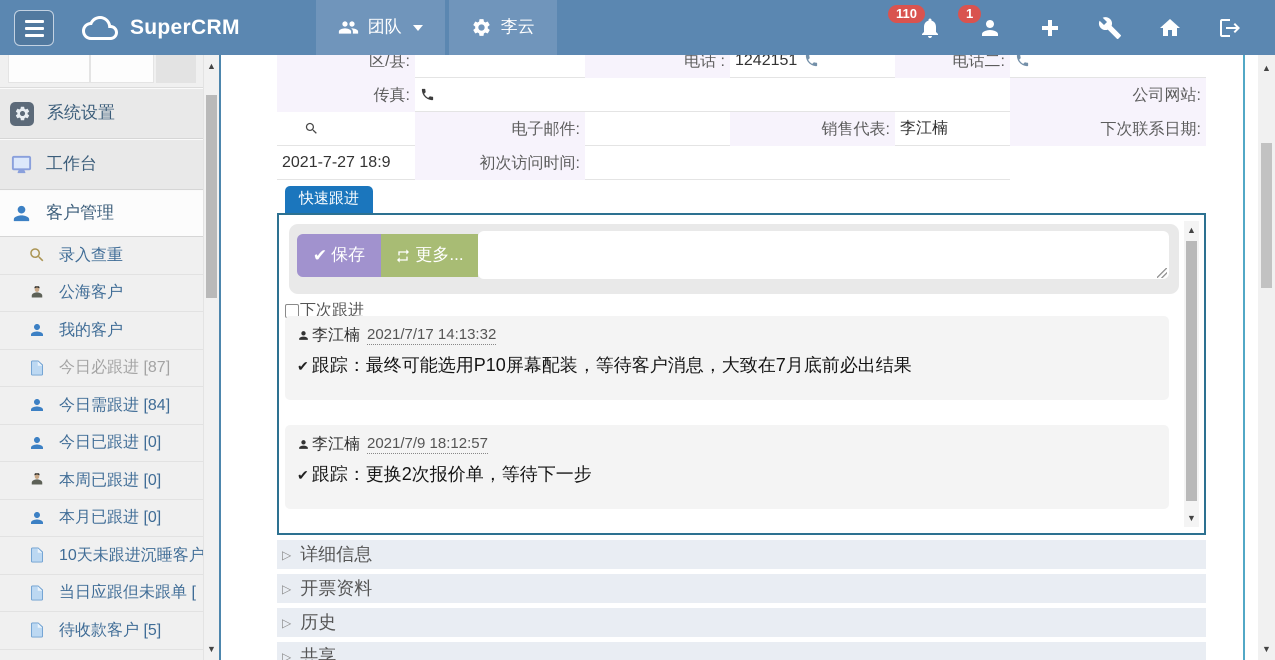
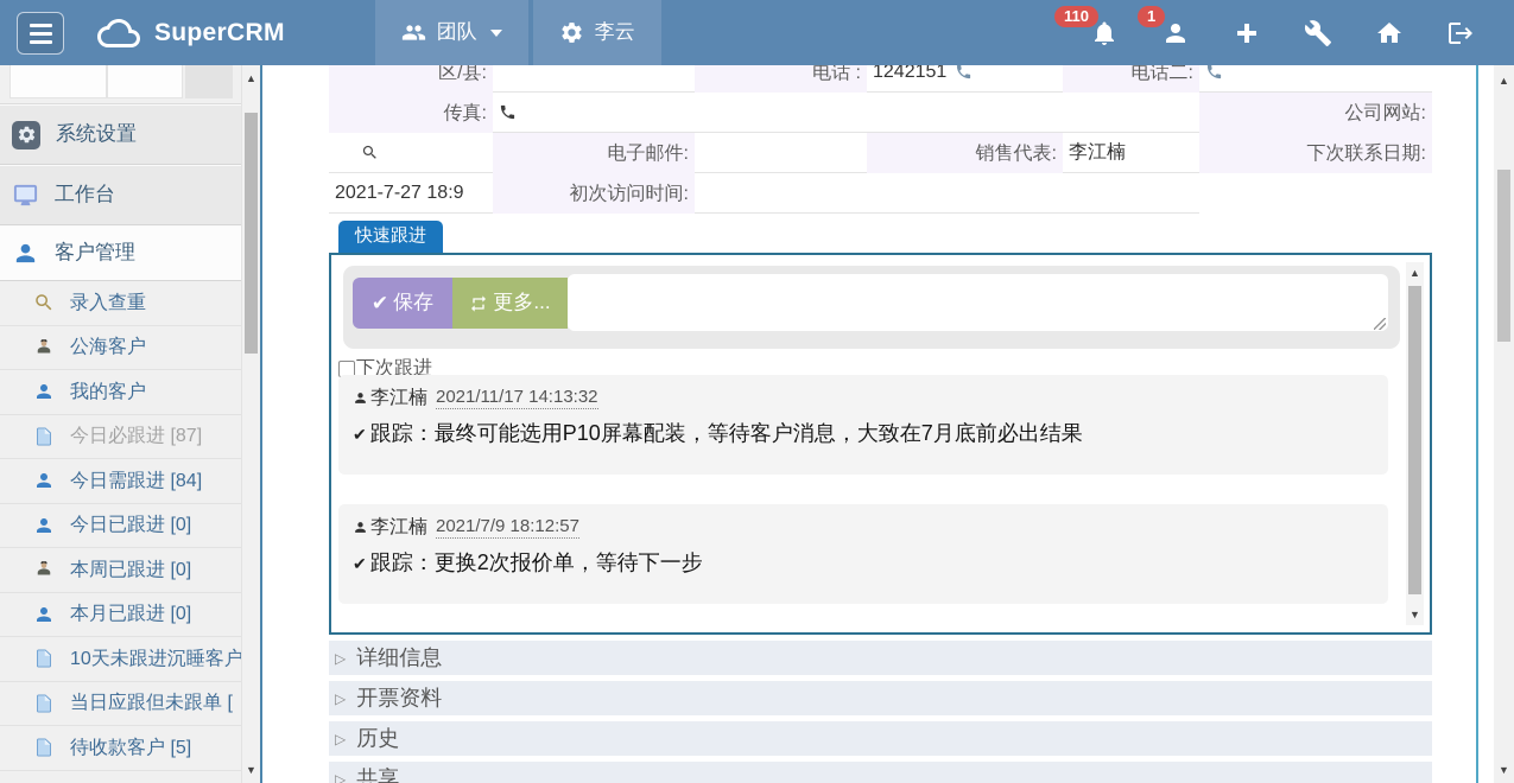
  SuperCRM
  团队
  李云
  110
  1
  系统设置
  工作台
  客户管理
  录入查重
  公海客户
  我的客户
  今日必跟进 [87]
  今日需跟进 [84]
  今日已跟进 [0]
  本周已跟进 [0]
  本月已跟进 [0]
  10天未跟进沉睡客户
  当日应跟但未跟单 [
  待收款客户 [5]
  ▲
  ▼
  区/县:
  电话 :
  1242151
  电话二:
  传真:
  公司网站:
  电子邮件:
  销售代表:
  李江楠
  下次联系日期:
  2021-7-27 18:9
  初次访问时间:
  快速跟进
  ✔
  保存
  更多...
  下次跟进
  李江楠
- 2021/7/17 14:13:32
+ 2021/11/17 14:13:32
  ✔
  跟踪：最终可能选用P10屏幕配装，等待客户消息，大致在7月底前必出结果
  李江楠
  2021/7/9 18:12:57
  ✔
  跟踪：更换2次报价单，等待下一步
  ▲
  ▼
  ▷
  详细信息
  ▷
  开票资料
  ▷
  历史
  ▷
  共享
  ▲
  ▼
